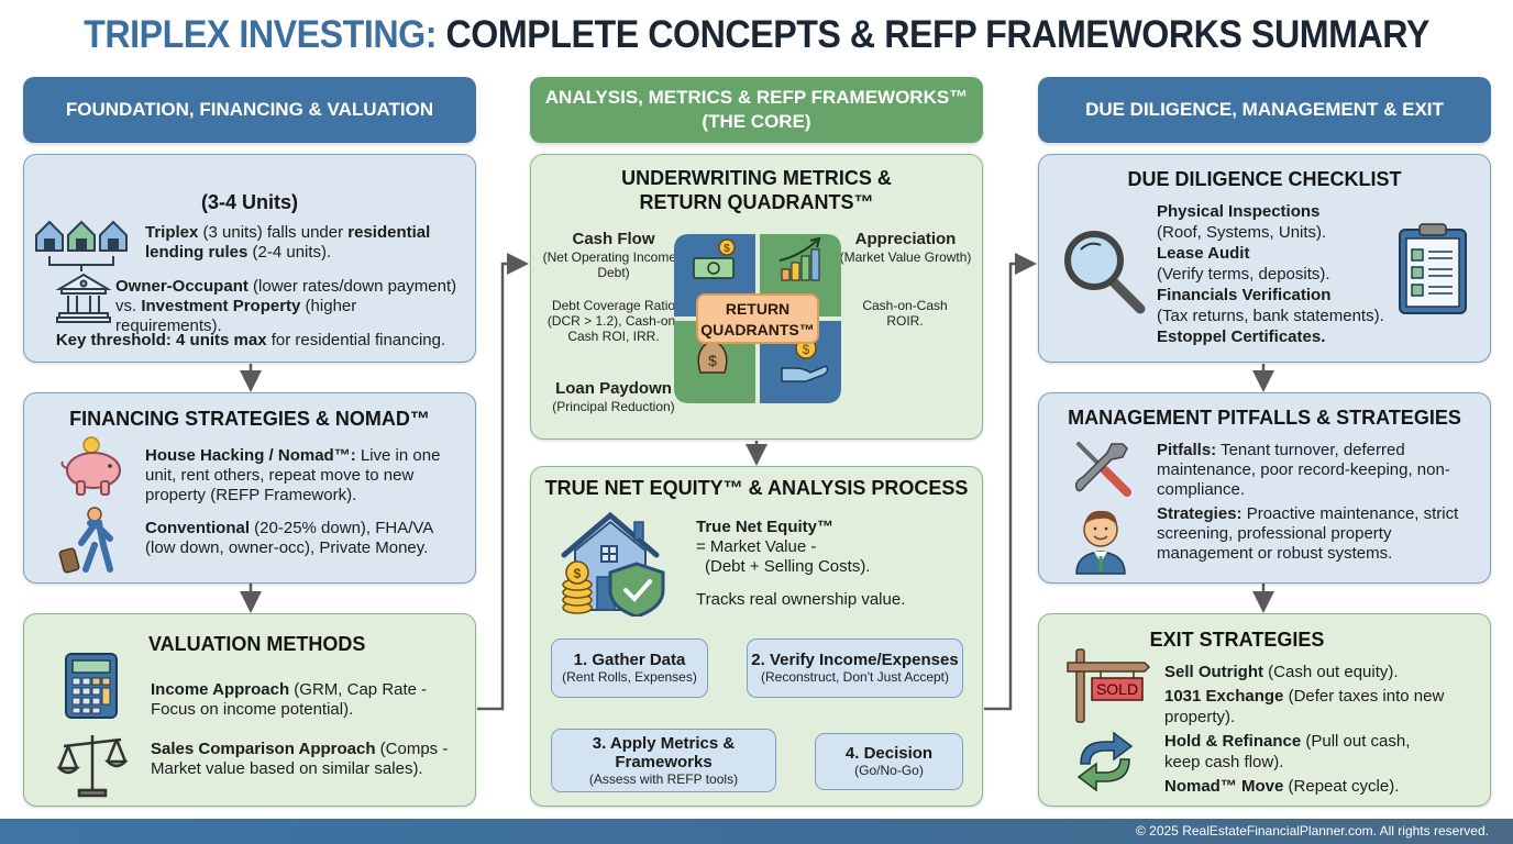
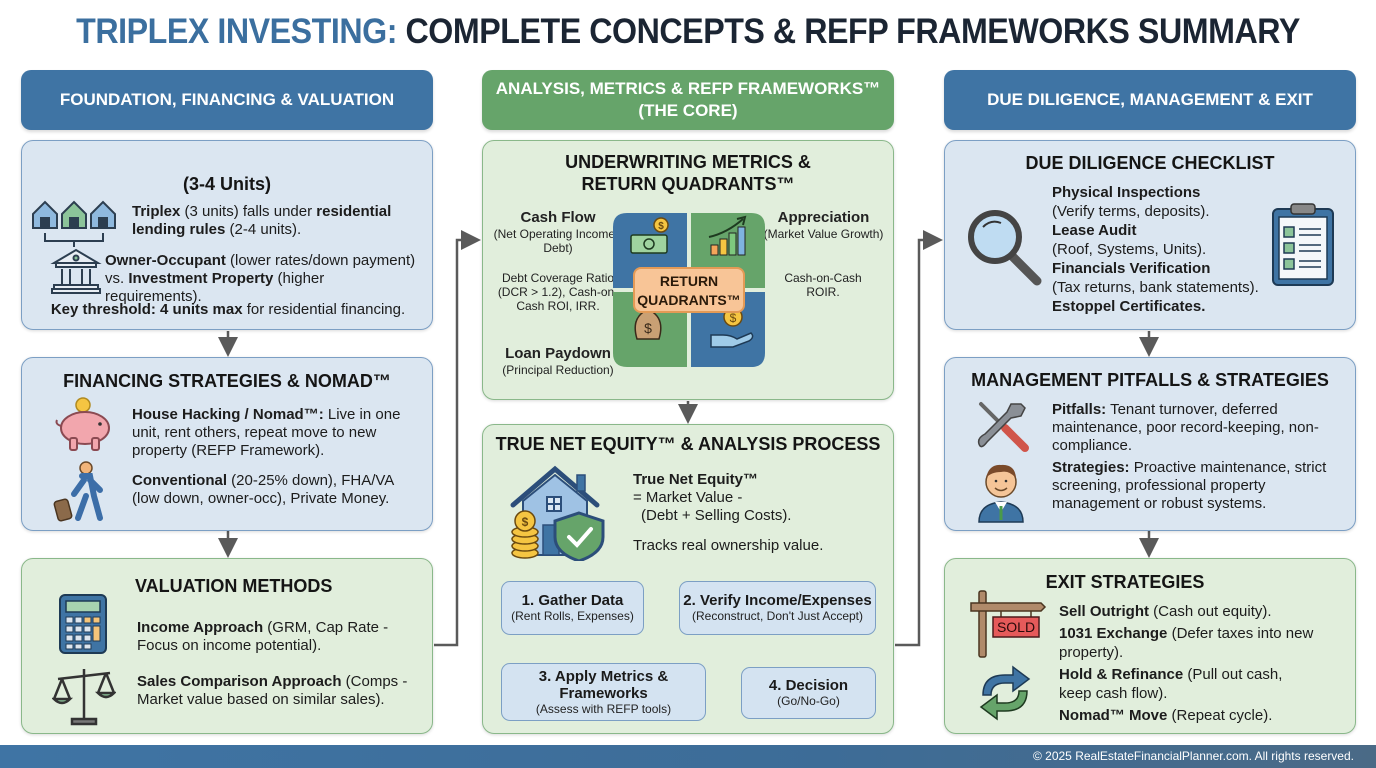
  TRIPLEX INVESTING: COMPLETE CONCEPTS & REFP FRAMEWORKS SUMMARY
  FOUNDATION, FINANCING & VALUATION
  ANALYSIS, METRICS & REFP FRAMEWORKS™
  (THE CORE)
  DUE DILIGENCE, MANAGEMENT & EXIT
  (3-4 Units)
  Triplex (3 units) falls under residential lending rules (2-4 units).
  Owner-Occupant (lower rates/down payment) vs. Investment Property (higher requirements).
  Key threshold: 4 units max for residential financing.
  FINANCING STRATEGIES & NOMAD™
  House Hacking / Nomad™: Live in one unit, rent others, repeat move to new property (REFP Framework).
  Conventional (20-25% down), FHA/VA (low down, owner-occ), Private Money.
  VALUATION METHODS
  Income Approach (GRM, Cap Rate - Focus on income potential).
  Sales Comparison Approach (Comps - Market value based on similar sales).
  UNDERWRITING METRICS &
  RETURN QUADRANTS™
  Cash Flow
  (Net Operating Income Debt)
  Debt Coverage Ratio (DCR > 1.2), Cash-onCash ROI, IRR.
  Appreciation
  (Market Value Growth)
  Cash-on-Cash ROIR.
  Loan Paydown
  (Principal Reduction)
  $
  $
  $
  RETURN
  QUADRANTS™
  TRUE NET EQUITY™ & ANALYSIS PROCESS
  $
  True Net Equity™
  = Market Value -
  (Debt + Selling Costs).
  Tracks real ownership value.
  1. Gather Data
  (Rent Rolls, Expenses)
  2. Verify Income/Expenses
  (Reconstruct, Don't Just Accept)
  3. Apply Metrics & Frameworks
  (Assess with REFP tools)
  4. Decision
  (Go/No-Go)
  DUE DILIGENCE CHECKLIST
  Physical Inspections
- (Roof, Systems, Units).
+ (Verify terms, deposits).
  Lease Audit
- (Verify terms, deposits).
+ (Roof, Systems, Units).
  Financials Verification
  (Tax returns, bank statements).
  Estoppel Certificates.
  MANAGEMENT PITFALLS & STRATEGIES
  Pitfalls: Tenant turnover, deferred maintenance, poor record-keeping, non-compliance.
  Strategies: Proactive maintenance, strict screening, professional property management or robust systems.
  EXIT STRATEGIES
  SOLD
  Sell Outright (Cash out equity).
  1031 Exchange (Defer taxes into new property).
  Hold & Refinance (Pull out cash, keep cash flow).
  Nomad™ Move (Repeat cycle).
  © 2025 RealEstateFinancialPlanner.com. All rights reserved.
